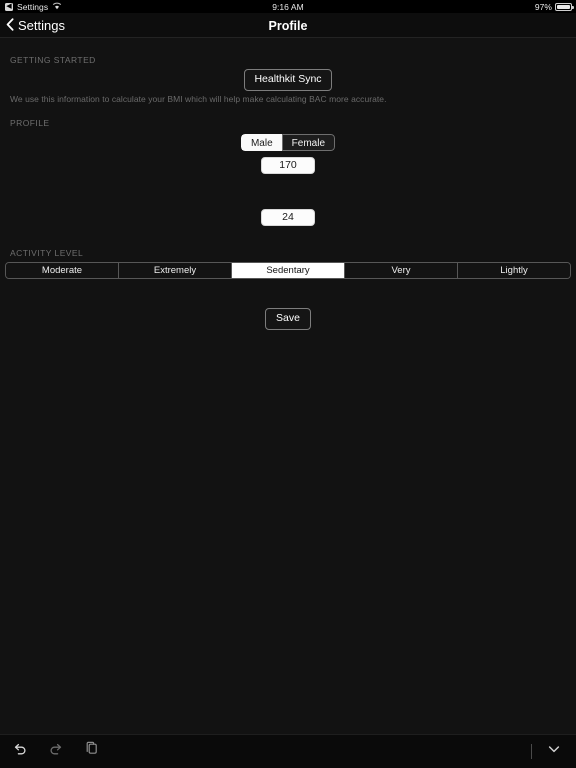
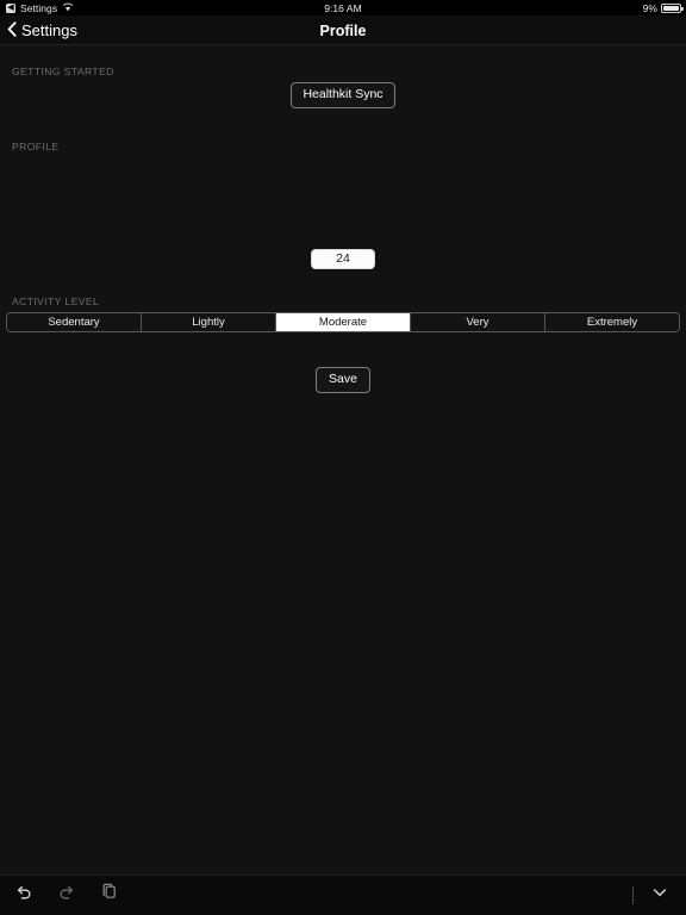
  Settings
  9:16 AM
- 97%
+ 9%
  Settings
  Profile
  GETTING STARTED
  Healthkit Sync
- We use this information to calculate your BMI which will help make calculating BAC more accurate.
  PROFILE
- Male
- Female
- 170
  24
  ACTIVITY LEVEL
- Moderate
+ Sedentary
- Extremely
+ Lightly
- Sedentary
+ Moderate
  Very
- Lightly
+ Extremely
  Save
